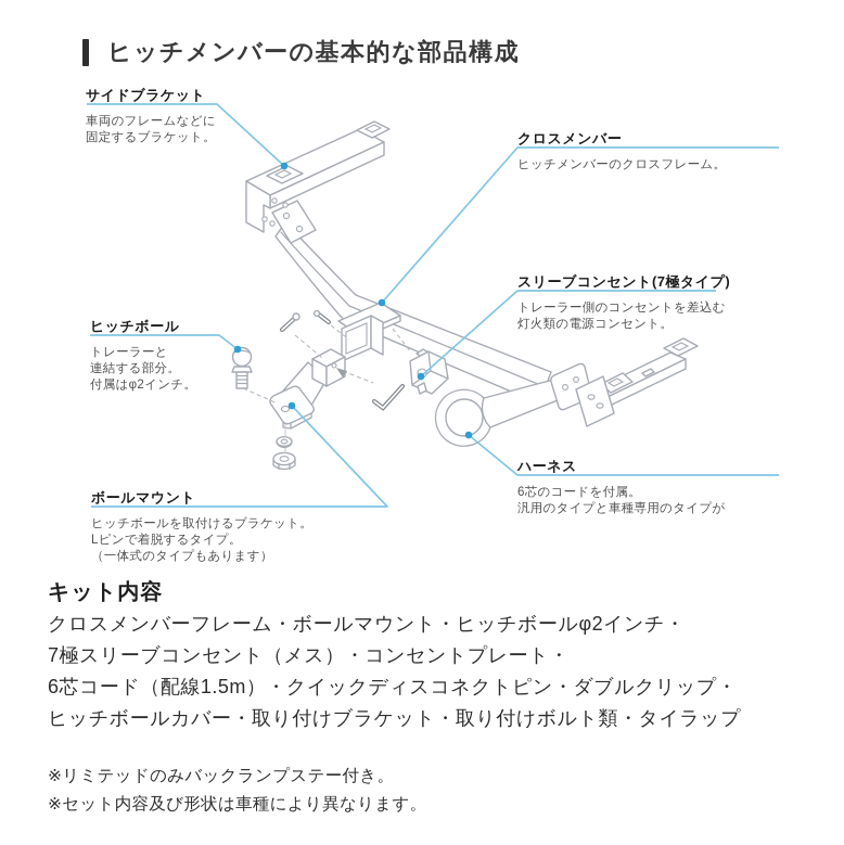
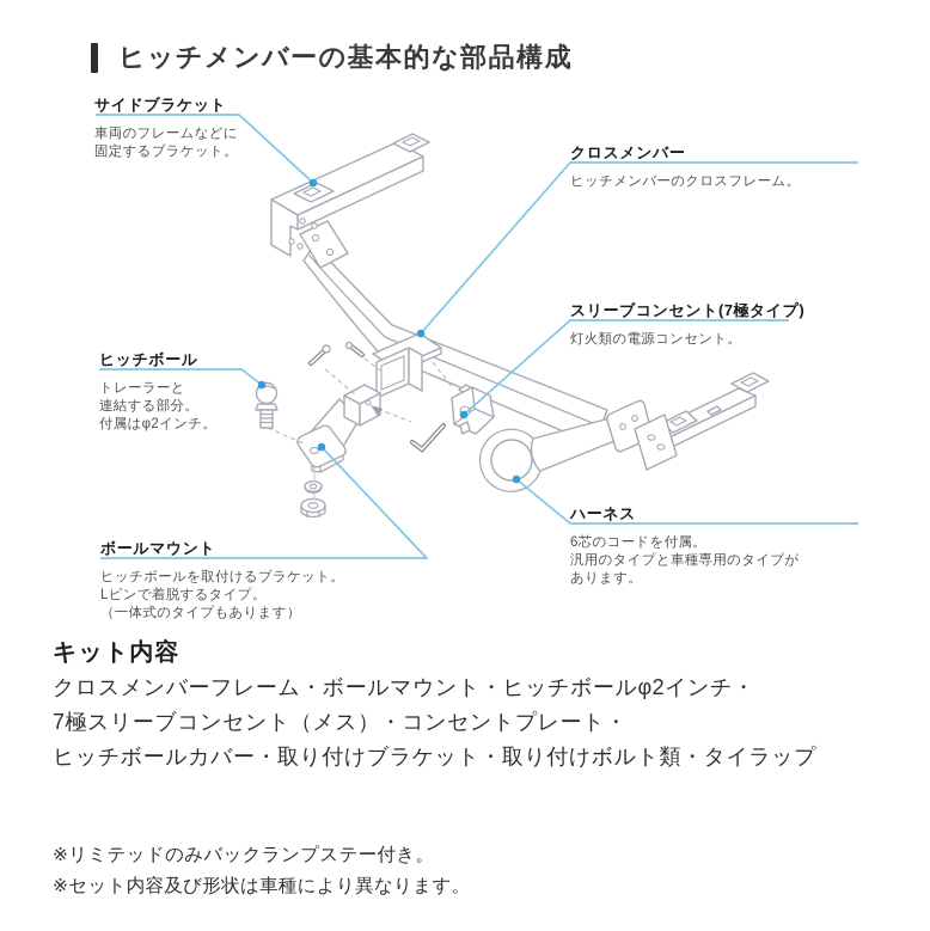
  ヒッチメンバーの基本的な部品構成
  サイドブラケット
  車両のフレームなどに
  固定するブラケット。
  クロスメンバー
  ヒッチメンバーのクロスフレーム。
  スリーブコンセント(7極タイプ)
- トレーラー側のコンセントを差込む
  灯火類の電源コンセント。
  ヒッチボール
  トレーラーと
  連結する部分。
  付属はφ2インチ。
  ハーネス
  6芯のコードを付属。
  汎用のタイプと車種専用のタイプが
+ あります。
  ボールマウント
  ヒッチボールを取付けるブラケット。
  Lピンで着脱するタイプ。
  （一体式のタイプもあります）
  キット内容
  クロスメンバーフレーム・ボールマウント・ヒッチボールφ2インチ・
  7極スリーブコンセント（メス）・コンセントプレート・
- 6芯コード（配線1.5m）・クイックディスコネクトピン・ダブルクリップ・
  ヒッチボールカバー・取り付けブラケット・取り付けボルト類・タイラップ
  ※リミテッドのみバックランプステー付き。
  ※セット内容及び形状は車種により異なります。
